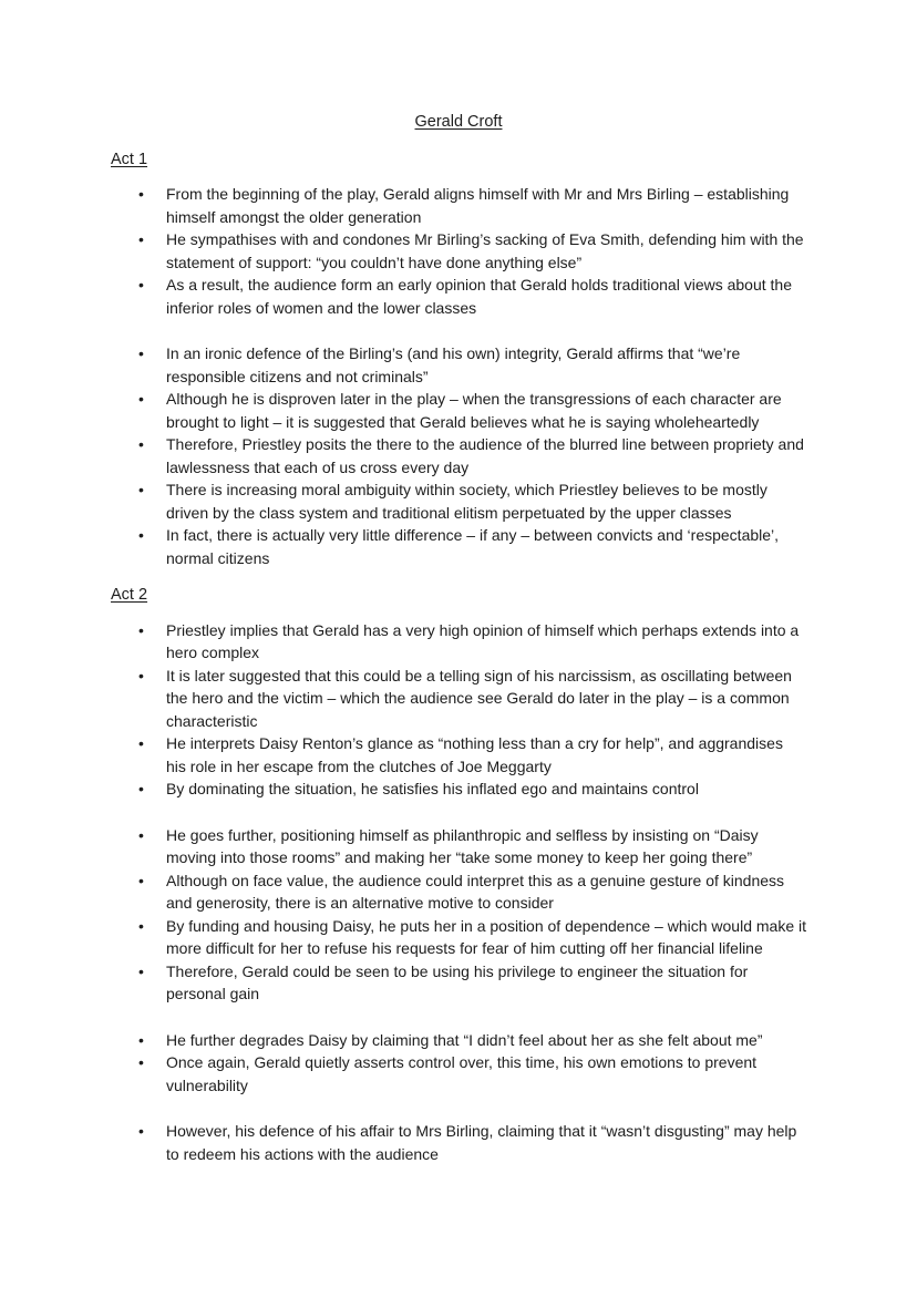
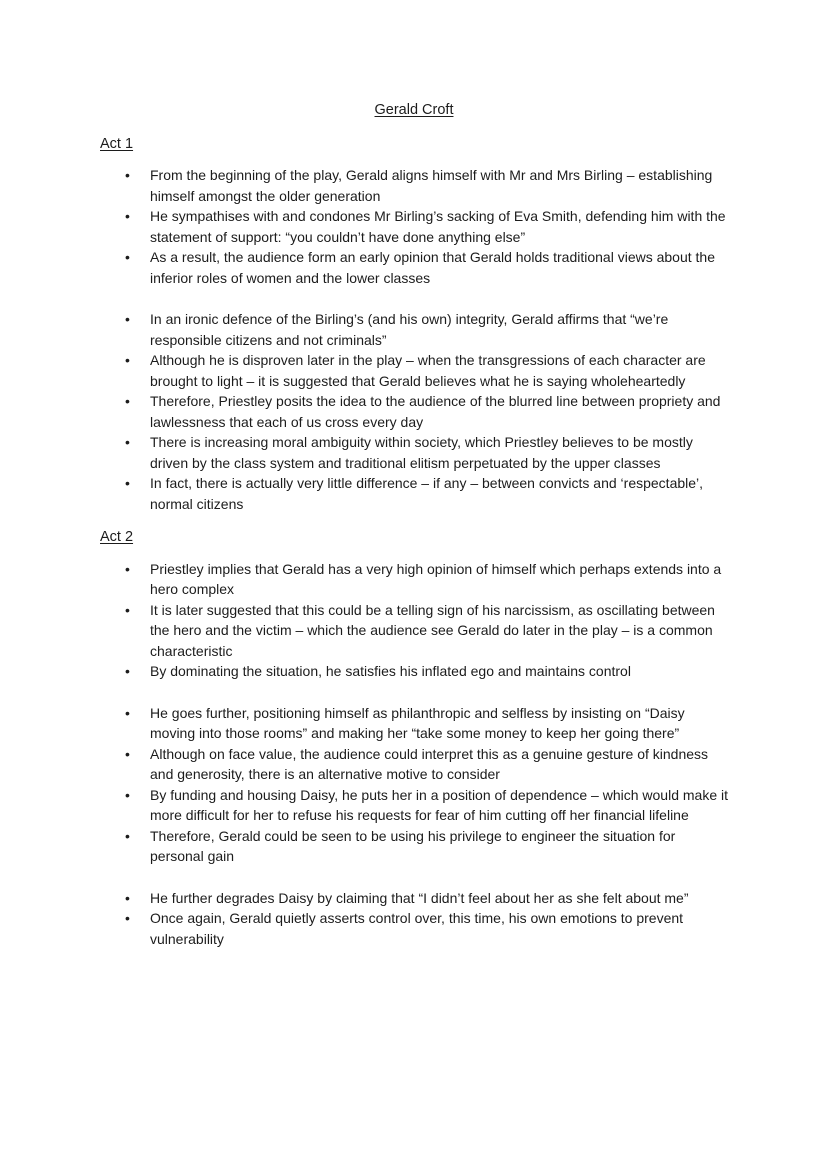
  Gerald Croft
  Act 1
  From the beginning of the play, Gerald aligns himself with Mr and Mrs Birling – establishing himself amongst the older generation
  He sympathises with and condones Mr Birling’s sacking of Eva Smith, defending him with the statement of support: “you couldn’t have done anything else”
  As a result, the audience form an early opinion that Gerald holds traditional views about the inferior roles of women and the lower classes
  In an ironic defence of the Birling’s (and his own) integrity, Gerald affirms that “we’re responsible citizens and not criminals”
  Although he is disproven later in the play – when the transgressions of each character are brought to light – it is suggested that Gerald believes what he is saying wholeheartedly
- Therefore, Priestley posits the there to the audience of the blurred line between propriety and lawlessness that each of us cross every day
+ Therefore, Priestley posits the idea to the audience of the blurred line between propriety and lawlessness that each of us cross every day
  There is increasing moral ambiguity within society, which Priestley believes to be mostly driven by the class system and traditional elitism perpetuated by the upper classes
  In fact, there is actually very little difference – if any – between convicts and ‘respectable’, normal citizens
  Act 2
  Priestley implies that Gerald has a very high opinion of himself which perhaps extends into a hero complex
  It is later suggested that this could be a telling sign of his narcissism, as oscillating between the hero and the victim – which the audience see Gerald do later in the play – is a common characteristic
- He interprets Daisy Renton’s glance as “nothing less than a cry for help”, and aggrandises his role in her escape from the clutches of Joe Meggarty
  By dominating the situation, he satisfies his inflated ego and maintains control
  He goes further, positioning himself as philanthropic and selfless by insisting on “Daisy moving into those rooms” and making her “take some money to keep her going there”
  Although on face value, the audience could interpret this as a genuine gesture of kindness and generosity, there is an alternative motive to consider
  By funding and housing Daisy, he puts her in a position of dependence – which would make it more difficult for her to refuse his requests for fear of him cutting off her financial lifeline
  Therefore, Gerald could be seen to be using his privilege to engineer the situation for personal gain
  He further degrades Daisy by claiming that “I didn’t feel about her as she felt about me”
  Once again, Gerald quietly asserts control over, this time, his own emotions to prevent vulnerability
- However, his defence of his affair to Mrs Birling, claiming that it “wasn’t disgusting” may help to redeem his actions with the audience
